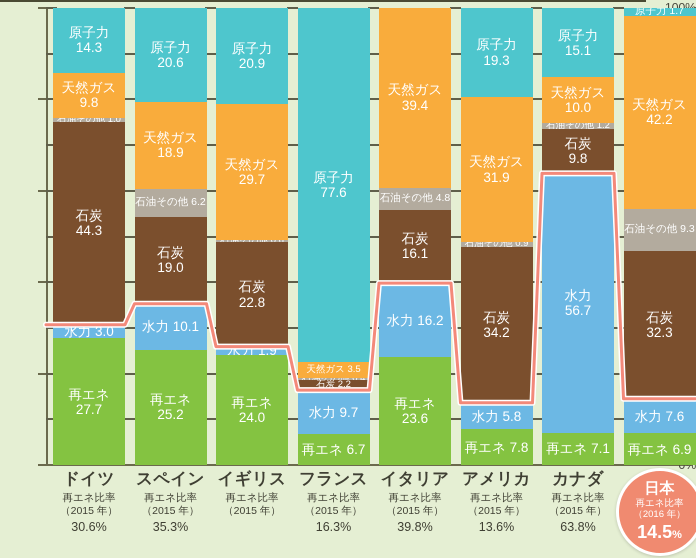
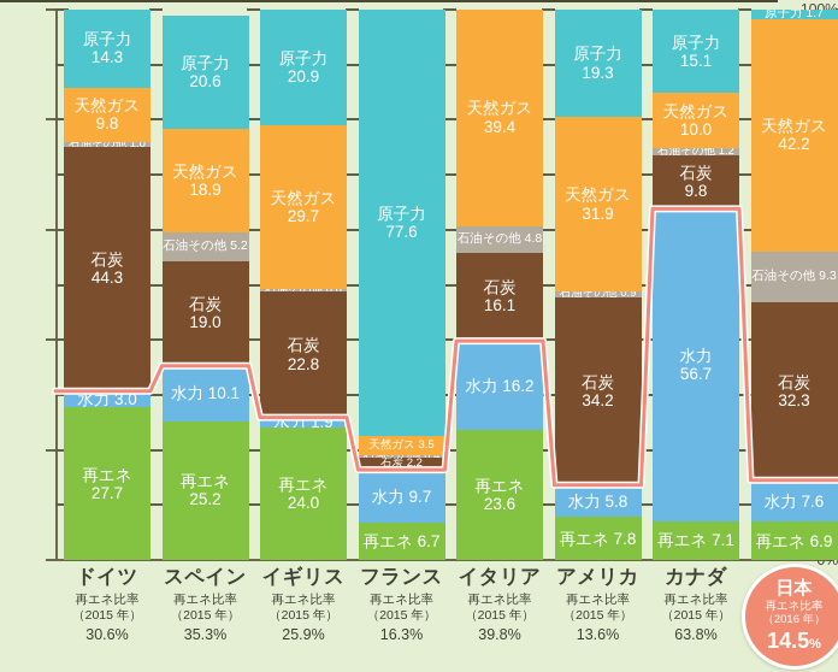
  0%
  再エネ
  27.7
  水力 3.0
  石炭
  44.3
  石油その他 1.0
  天然ガス
  9.8
  原子力
  14.3
  再エネ
  25.2
  水力 10.1
  石炭
  19.0
- 石油その他 6.2
+ 石油その他 5.2
  天然ガス
  18.9
  原子力
  20.6
  再エネ
  24.0
  水力 1.9
  石炭
  22.8
  石油その他 0.6
  天然ガス
  29.7
  原子力
  20.9
  再エネ 6.7
  水力 9.7
  石炭 2.2
  石油その他 0.4
  天然ガス 3.5
  原子力
  77.6
  再エネ
  23.6
  水力 16.2
  石炭
  16.1
  石油その他 4.8
  天然ガス
  39.4
  再エネ 7.8
  水力 5.8
  石炭
  34.2
  石油その他 0.9
  天然ガス
  31.9
  原子力
  19.3
  再エネ 7.1
  水力
  56.7
  石炭
  9.8
  石油その他 1.2
  天然ガス
  10.0
  原子力
  15.1
  再エネ 6.9
  水力 7.6
  石炭
  32.3
  石油その他 9.3
  天然ガス
  42.2
  原子力 1.7
  ドイツ
  再エネ比率
  （2015 年）
  30.6%
  スペイン
  再エネ比率
  （2015 年）
  35.3%
  イギリス
  再エネ比率
  （2015 年）
+ 25.9%
  フランス
  再エネ比率
  （2015 年）
  16.3%
  イタリア
  再エネ比率
  （2015 年）
  39.8%
  アメリカ
  再エネ比率
  （2015 年）
  13.6%
  カナダ
  再エネ比率
  （2015 年）
  63.8%
  日本
  再エネ比率
  （2016 年）
  14.5%
